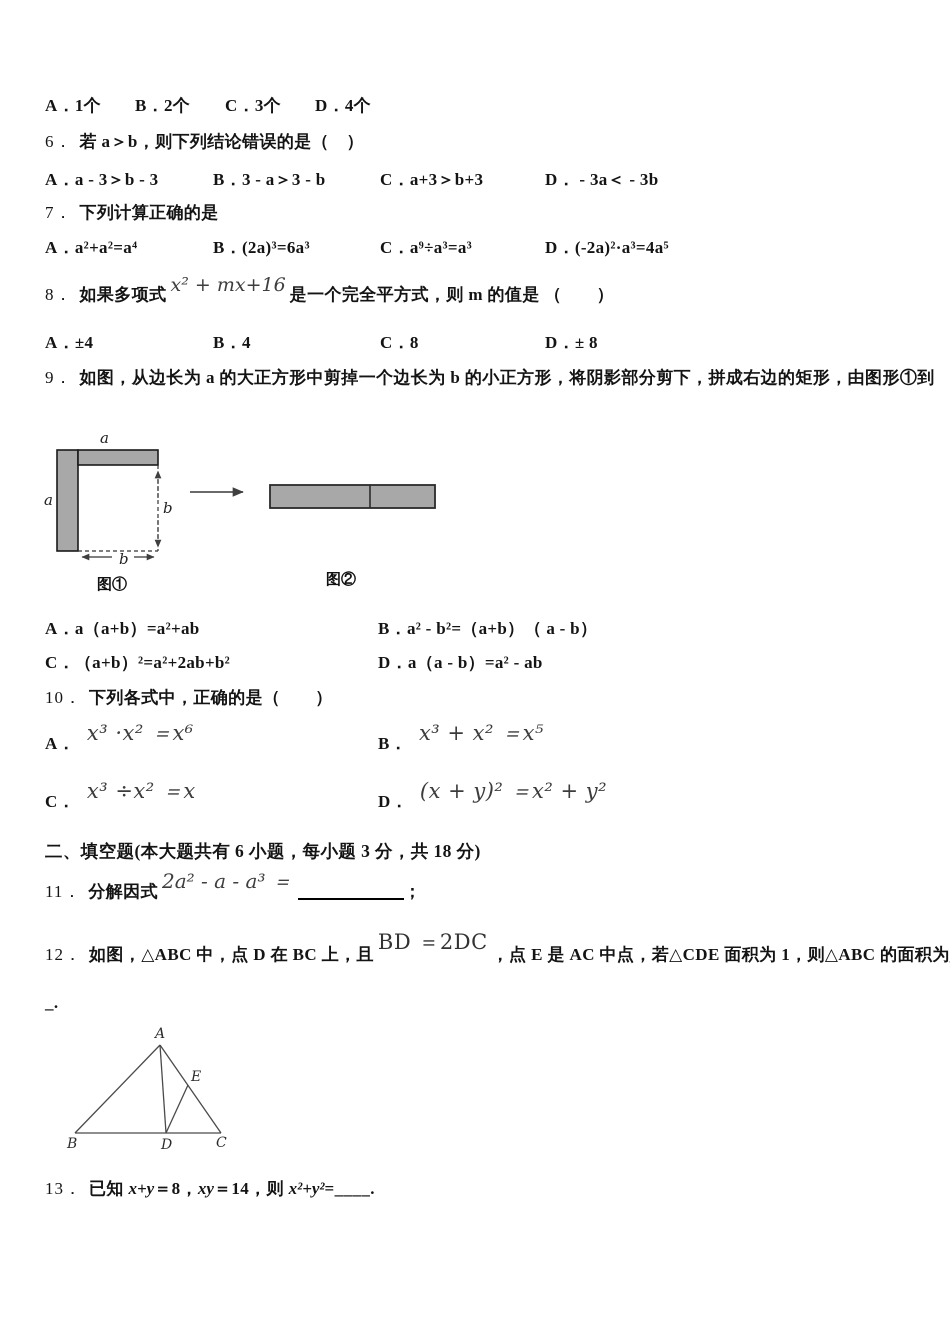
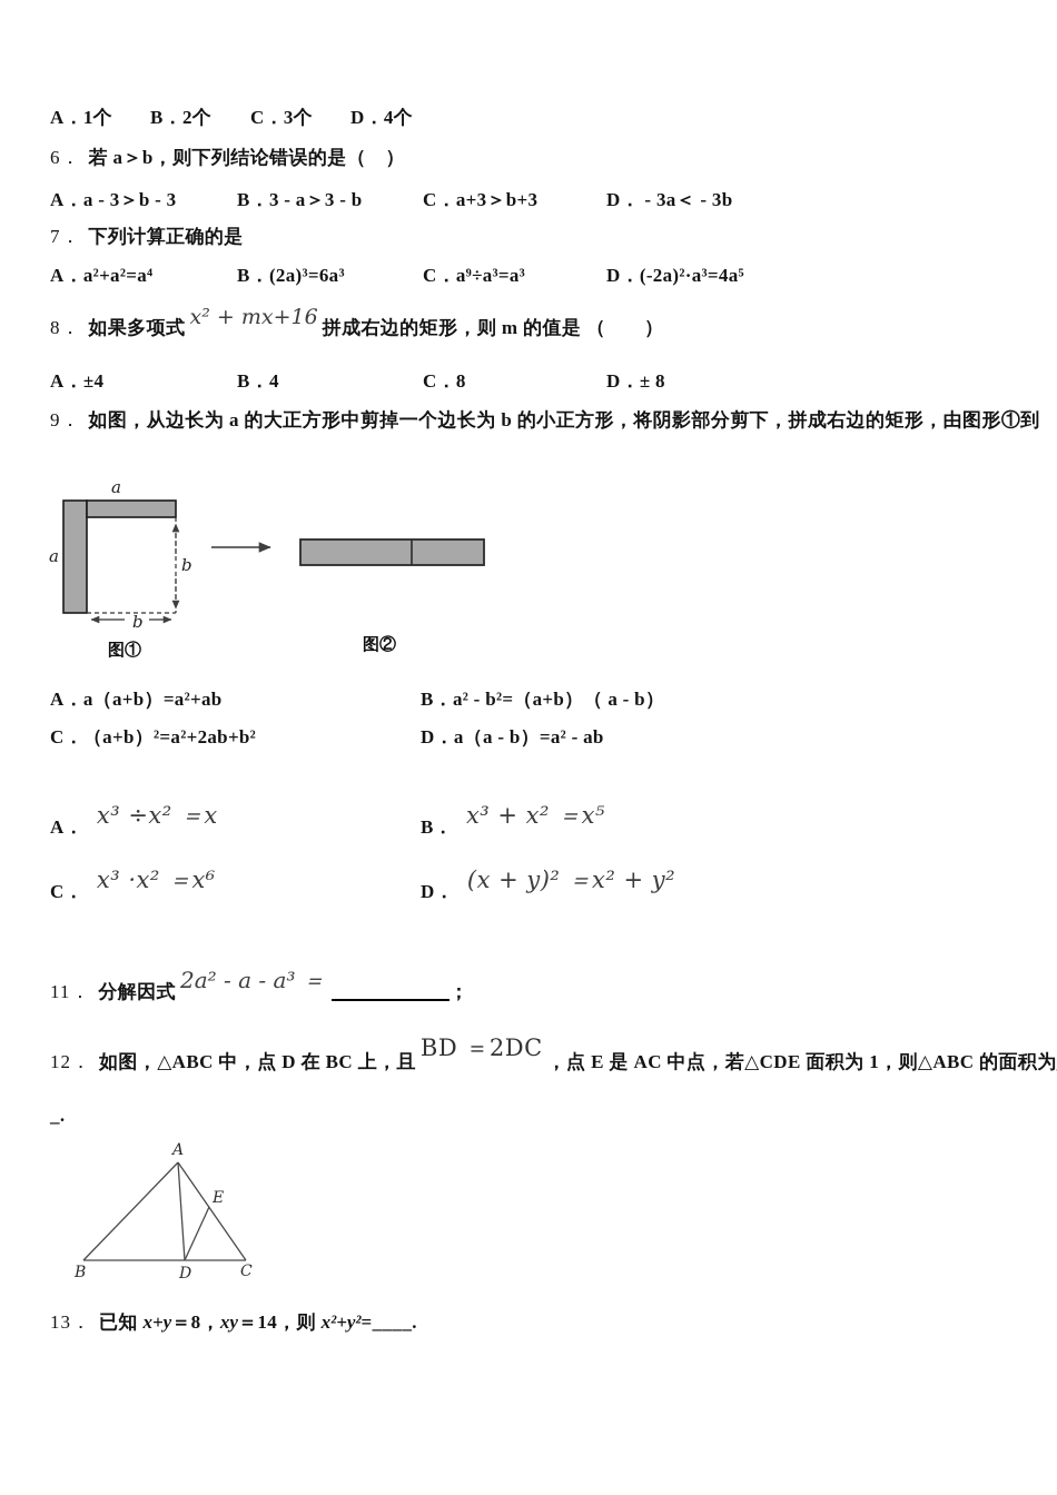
  A．1个
  B．2个
  C．3个
  D．4个
  6． 若 a＞b，则下列结论错误的是（ ）
  A．a - 3＞b - 3
  B．3 - a＞3 - b
  C．a+3＞b+3
  D． - 3a＜ - 3b
  7． 下列计算正确的是
  A．a²+a²=a⁴
  B．(2a)³=6a³
  C．a⁹÷a³=a³
  D．(-2a)²·a³=4a⁵
- 8． 如果多项式x² + mx+16 是一个完全平方式，则 m 的值是 （ ）
+ 8． 如果多项式x² + mx+16 拼成右边的矩形，则 m 的值是 （ ）
  A．±4
  B．4
  C．8
  D．± 8
  9． 如图，从边长为 a 的大正方形中剪掉一个边长为 b 的小正方形，将阴影部分剪下，拼成右边的矩形，由图形①到
  b
  b
  a
  a
  图①
  图②
  A．a（a+b）=a²+ab
  B．a² - b²=（a+b）（ a - b）
  C．（a+b）²=a²+2ab+b²
  D．a（a - b）=a² - ab
- 10． 下列各式中，正确的是（ ）
- A．x³ ·x² ＝x⁶
+ A．x³ ÷x² ＝x
  B．x³ + x² ＝x⁵
- C．x³ ÷x² ＝x
+ C．x³ ·x² ＝x⁶
  D．(x + y)² ＝x² + y²
- 二、填空题(本大题共有 6 小题，每小题 3 分，共 18 分)
  11． 分解因式2a² - a - a³ ＝ ；
  12． 如图，△ABC 中，点 D 在 BC 上，且BD ＝2DC，点 E 是 AC 中点，若△CDE 面积为 1，则△ABC 的面积为
  _.
  A
  B
  C
  D
  E
  13． 已知 x+y＝8，xy＝14，则 x²+y²=____.
